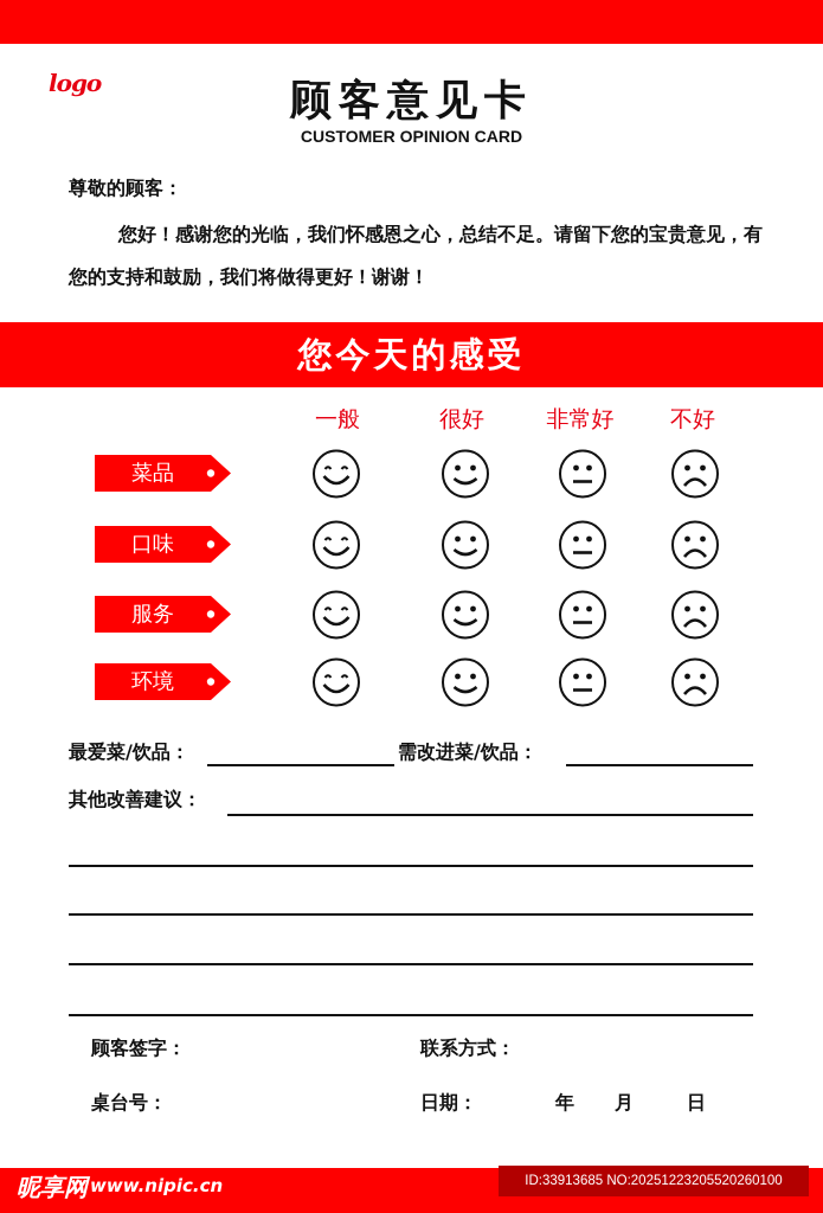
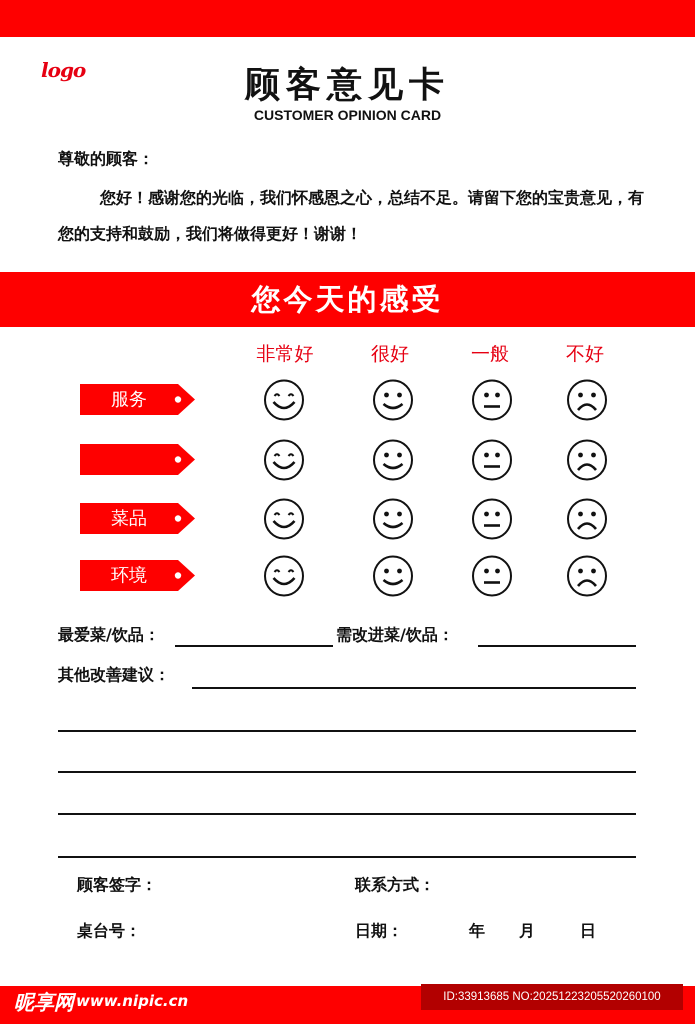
  logo
  顾客意见卡
  CUSTOMER OPINION CARD
  尊敬的顾客：
  您好！感谢您的光临，我们怀感恩之心，总结不足。请留下您的宝贵意见，有您的支持和鼓励，我们将做得更好！谢谢！
  您今天的感受
- 一般
+ 非常好
  很好
- 非常好
+ 一般
  不好
- 菜品
+ 服务
- 口味
- 服务
+ 菜品
  环境
  最爱菜/饮品：
  需改进菜/饮品：
  其他改善建议：
  顾客签字：
  联系方式：
  桌台号：
  日期：
  年
  月
  日
  昵享网
  www.nipic.cn
  ID:33913685 NO:20251223205520260100
